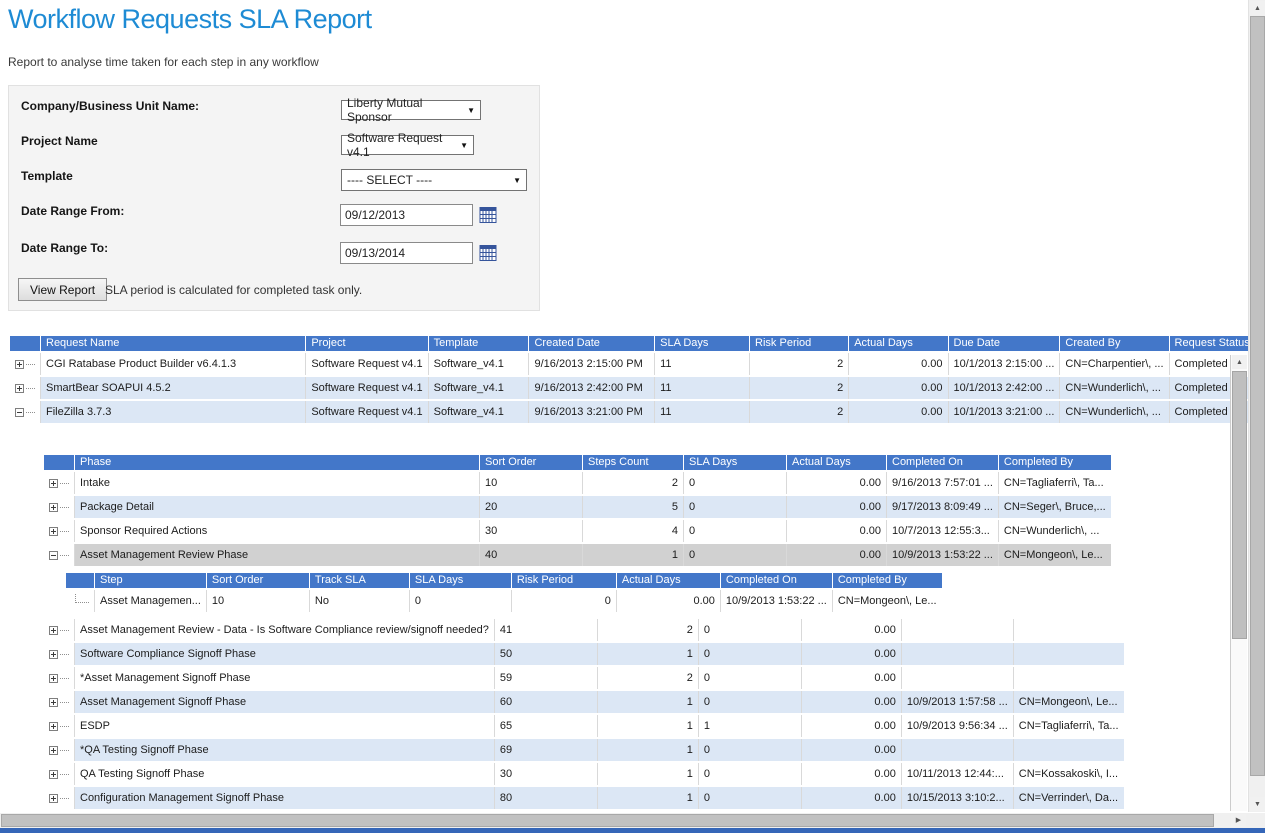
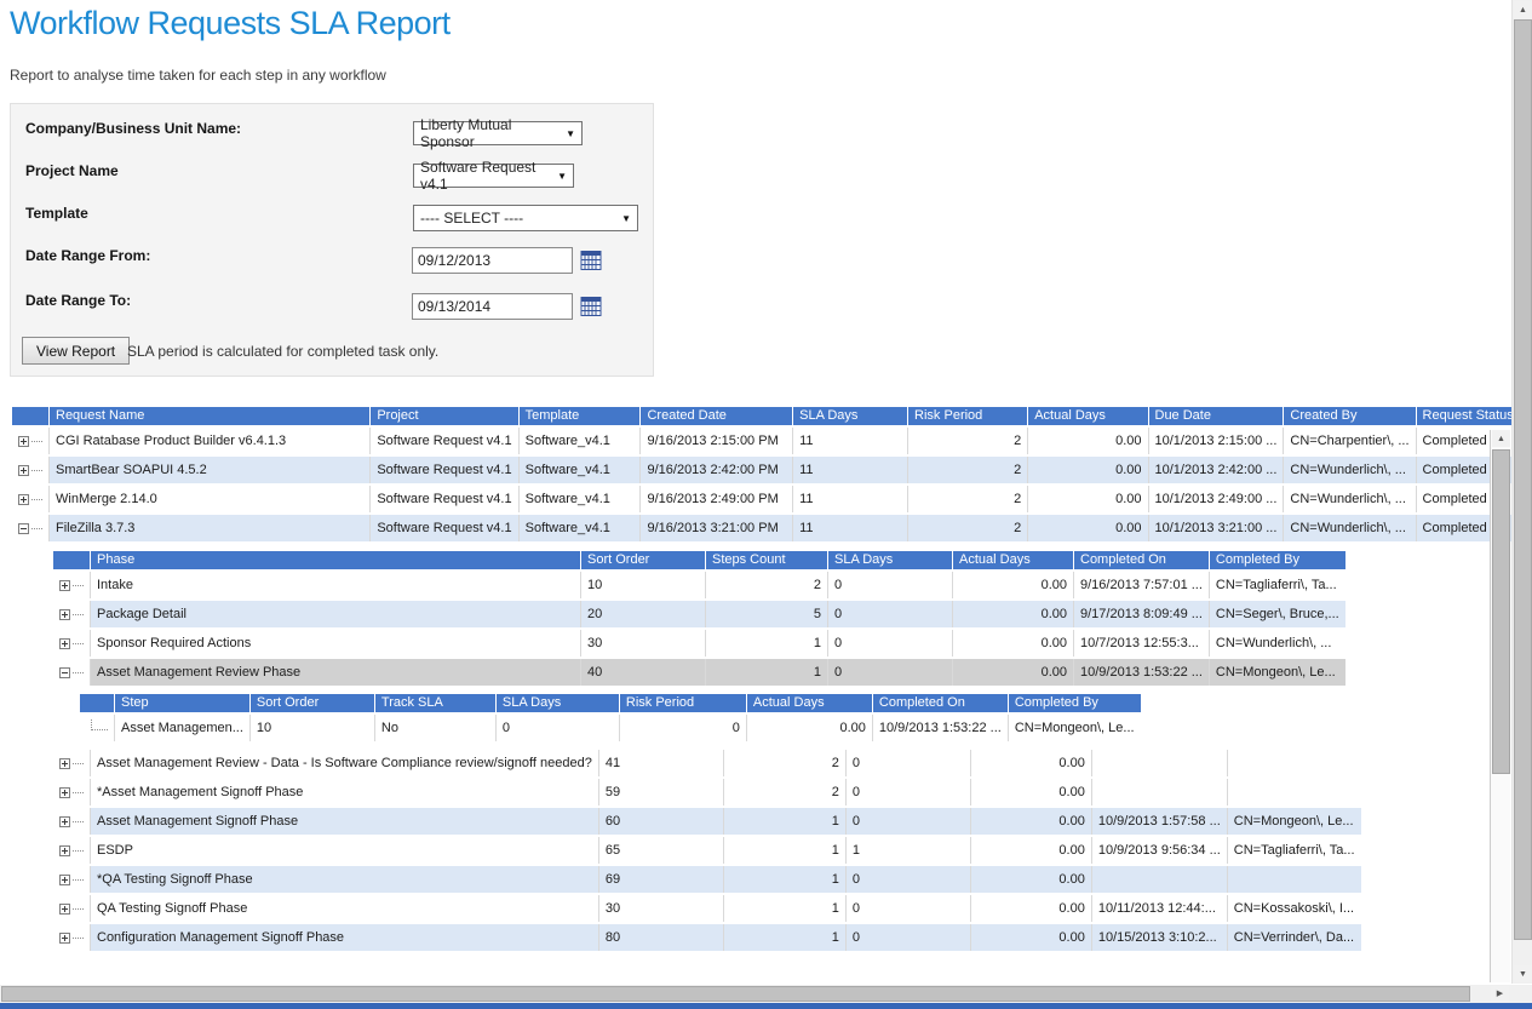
  Workflow Requests SLA Report
  Report to analyse time taken for each step in any workflow
  Company/Business Unit Name:
  Liberty Mutual Sponsor
  ▼
  Project Name
  Software Request v4.1
  ▼
  Template
  ---- SELECT ----
  ▼
  Date Range From:
  09/12/2013
  Date Range To:
  09/13/2014
  View Report
  SLA period is calculated for completed task only.
  	Request Name	Project	Template	Created Date	SLA Days	Risk Period	Actual Days	Due Date	Created By	Request Status
  	CGI Ratabase Product Builder v6.4.1.3	Software Request v4.1	Software_v4.1	9/16/2013 2:15:00 PM	11	2	0.00	10/1/2013 2:15:00 ...	CN=Charpentier\, ...	Completed
  	SmartBear SOAPUI 4.5.2	Software Request v4.1	Software_v4.1	9/16/2013 2:42:00 PM	11	2	0.00	10/1/2013 2:42:00 ...	CN=Wunderlich\, ...	Completed
+ 	WinMerge 2.14.0	Software Request v4.1	Software_v4.1	9/16/2013 2:49:00 PM	11	2	0.00	10/1/2013 2:49:00 ...	CN=Wunderlich\, ...	Completed
  	FileZilla 3.7.3	Software Request v4.1	Software_v4.1	9/16/2013 3:21:00 PM	11	2	0.00	10/1/2013 3:21:00 ...	CN=Wunderlich\, ...	Completed
  	Phase	Sort Order	Steps Count	SLA Days	Actual Days	Completed On	Completed By
  	Intake	10	2	0	0.00	9/16/2013 7:57:01 ...	CN=Tagliaferri\, Ta...
  	Package Detail	20	5	0	0.00	9/17/2013 8:09:49 ...	CN=Seger\, Bruce,...
- 	Sponsor Required Actions	30	4	0	0.00	10/7/2013 12:55:3...	CN=Wunderlich\, ...
+ 	Sponsor Required Actions	30	1	0	0.00	10/7/2013 12:55:3...	CN=Wunderlich\, ...
  	Asset Management Review Phase	40	1	0	0.00	10/9/2013 1:53:22 ...	CN=Mongeon\, Le...
  	Step	Sort Order	Track SLA	SLA Days	Risk Period	Actual Days	Completed On	Completed By
  	Asset Managemen...	10	No	0	0	0.00	10/9/2013 1:53:22 ...	CN=Mongeon\, Le...
  	Asset Management Review - Data - Is Software Compliance review/signoff needed?	41	2	0	0.00
- 	Software Compliance Signoff Phase	50	1	0	0.00
  	*Asset Management Signoff Phase	59	2	0	0.00
  	Asset Management Signoff Phase	60	1	0	0.00	10/9/2013 1:57:58 ...	CN=Mongeon\, Le...
  	ESDP	65	1	1	0.00	10/9/2013 9:56:34 ...	CN=Tagliaferri\, Ta...
  	*QA Testing Signoff Phase	69	1	0	0.00
  	QA Testing Signoff Phase	30	1	0	0.00	10/11/2013 12:44:...	CN=Kossakoski\, I...
  	Configuration Management Signoff Phase	80	1	0	0.00	10/15/2013 3:10:2...	CN=Verrinder\, Da...
